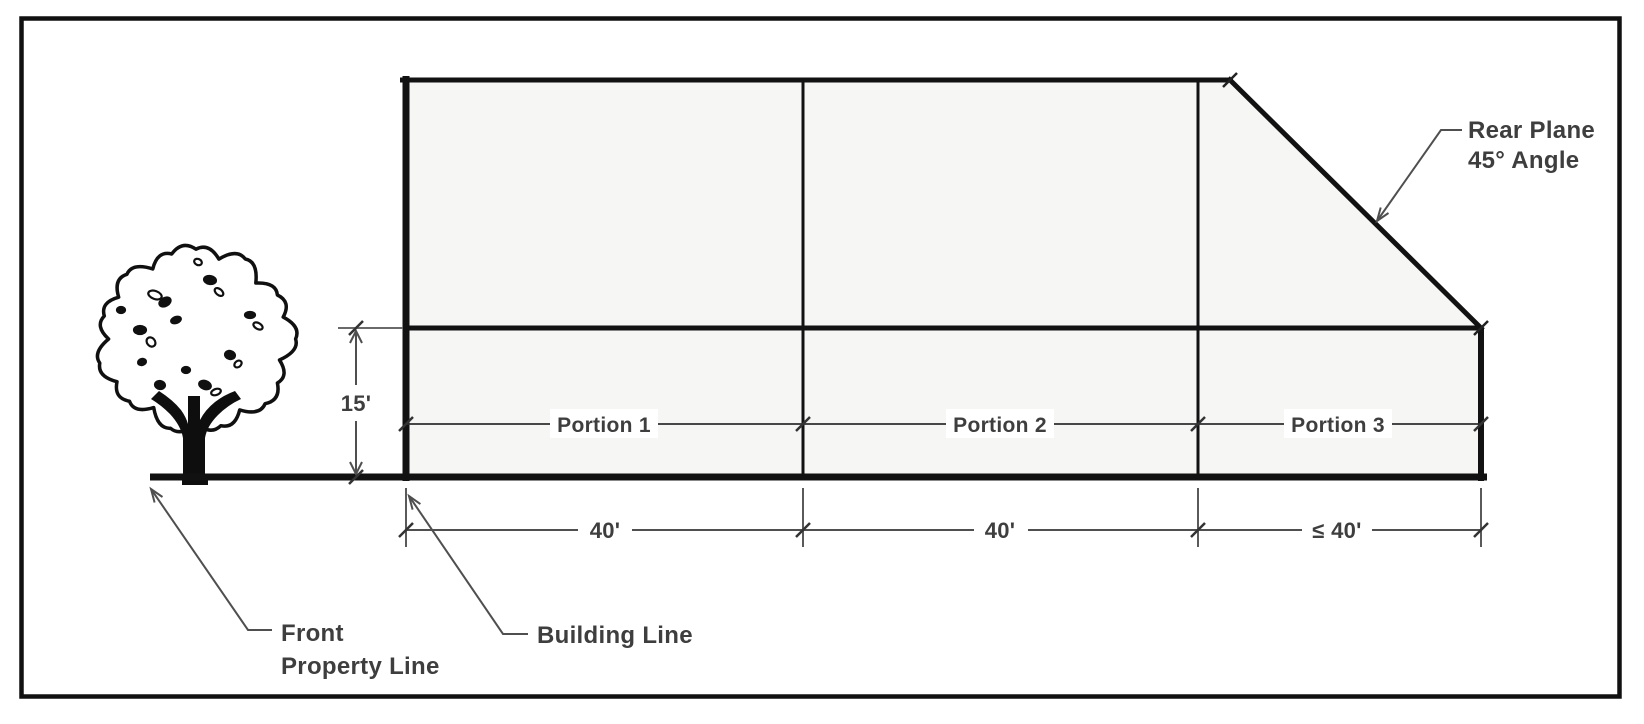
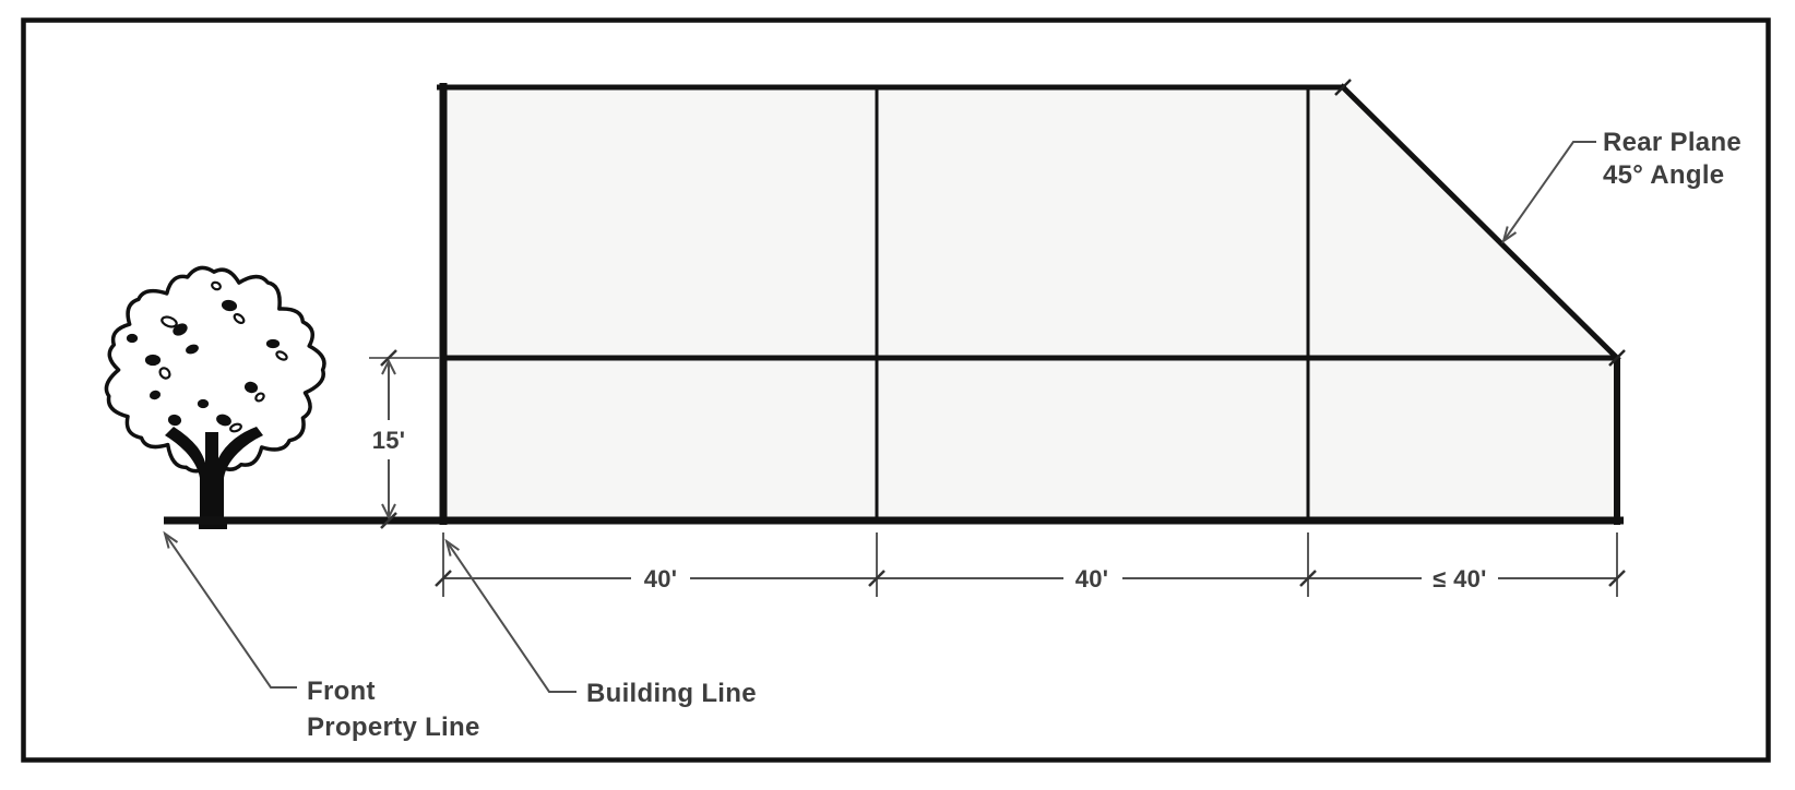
  15'
- Portion 1
- Portion 2
- Portion 3
  40'
  40'
  ≤ 40'
  Rear Plane
  45° Angle
  Front
  Property Line
  Building Line
